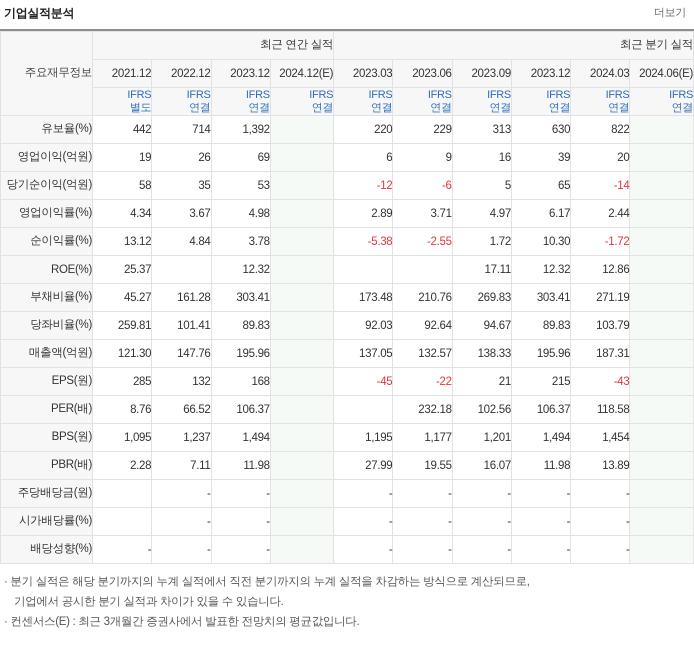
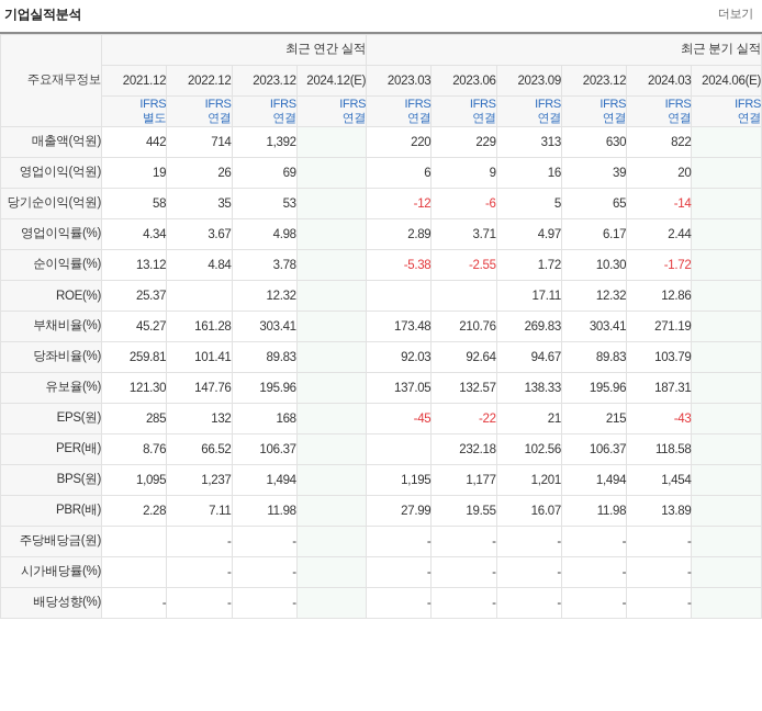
  기업실적분석
  더보기
  주요재무정보	최근 연간 실적	최근 분기 실적
  2021.12	2022.12	2023.12	2024.12(E)	2023.03	2023.06	2023.09	2023.12	2024.03	2024.06(E)
  IFRS별도	IFRS연결	IFRS연결	IFRS연결	IFRS연결	IFRS연결	IFRS연결	IFRS연결	IFRS연결	IFRS연결
- 유보율(%)	442	714	1,392		220	229	313	630	822
+ 매출액(억원)	442	714	1,392		220	229	313	630	822
  영업이익(억원)	19	26	69		6	9	16	39	20
  당기순이익(억원)	58	35	53		-12	-6	5	65	-14
  영업이익률(%)	4.34	3.67	4.98		2.89	3.71	4.97	6.17	2.44
  순이익률(%)	13.12	4.84	3.78		-5.38	-2.55	1.72	10.30	-1.72
  ROE(%)	25.37		12.32				17.11	12.32	12.86
  부채비율(%)	45.27	161.28	303.41		173.48	210.76	269.83	303.41	271.19
  당좌비율(%)	259.81	101.41	89.83		92.03	92.64	94.67	89.83	103.79
- 매출액(억원)	121.30	147.76	195.96		137.05	132.57	138.33	195.96	187.31
+ 유보율(%)	121.30	147.76	195.96		137.05	132.57	138.33	195.96	187.31
  EPS(원)	285	132	168		-45	-22	21	215	-43
  PER(배)	8.76	66.52	106.37			232.18	102.56	106.37	118.58
  BPS(원)	1,095	1,237	1,494		1,195	1,177	1,201	1,494	1,454
  PBR(배)	2.28	7.11	11.98		27.99	19.55	16.07	11.98	13.89
  주당배당금(원)		-	-		-	-	-	-	-
  시가배당률(%)		-	-		-	-	-	-	-
  배당성향(%)	-	-	-		-	-	-	-	-
- · 분기 실적은 해당 분기까지의 누계 실적에서 직전 분기까지의 누계 실적을 차감하는 방식으로 계산되므로,
- 기업에서 공시한 분기 실적과 차이가 있을 수 있습니다.
- · 컨센서스(E) : 최근 3개월간 증권사에서 발표한 전망치의 평균값입니다.
